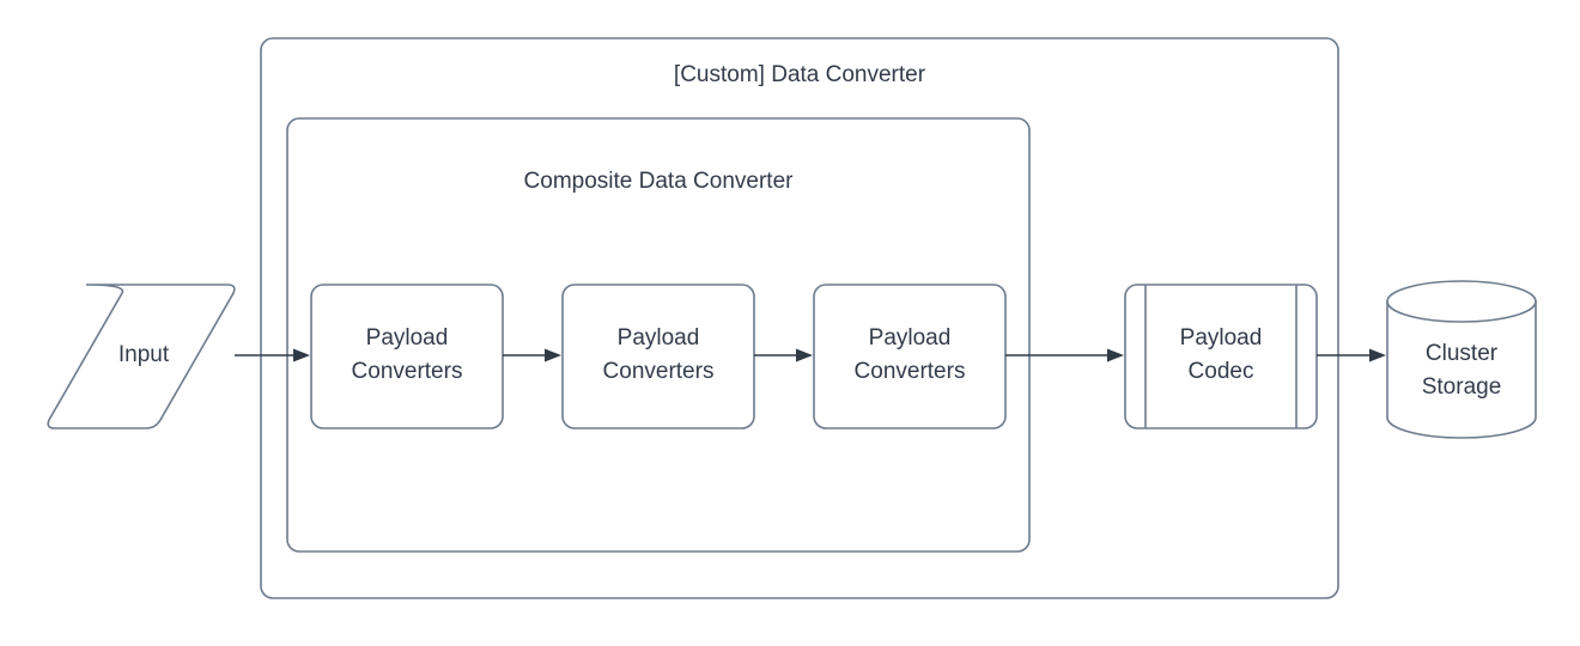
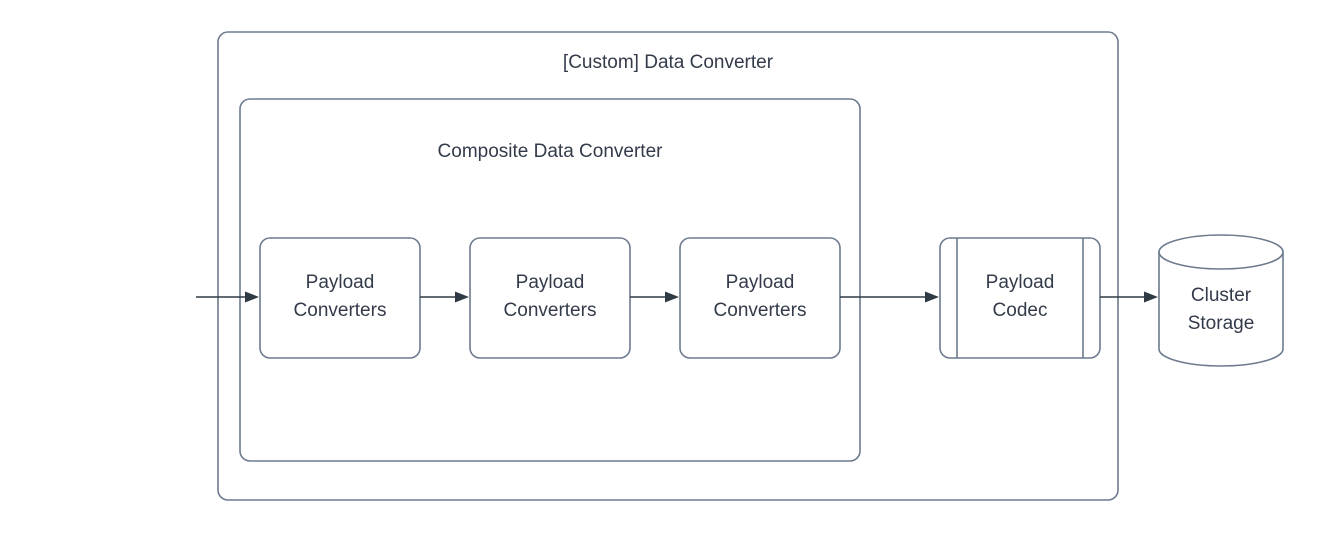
  [Custom] Data Converter
  Composite Data Converter
- Input
  Payload
  Converters
  Payload
  Converters
  Payload
  Converters
  Payload
  Codec
  Cluster
  Storage
